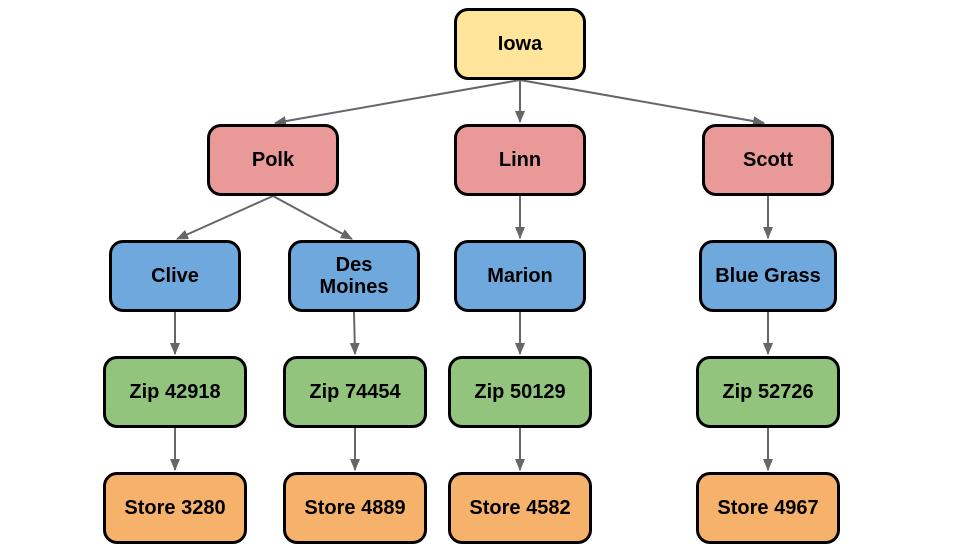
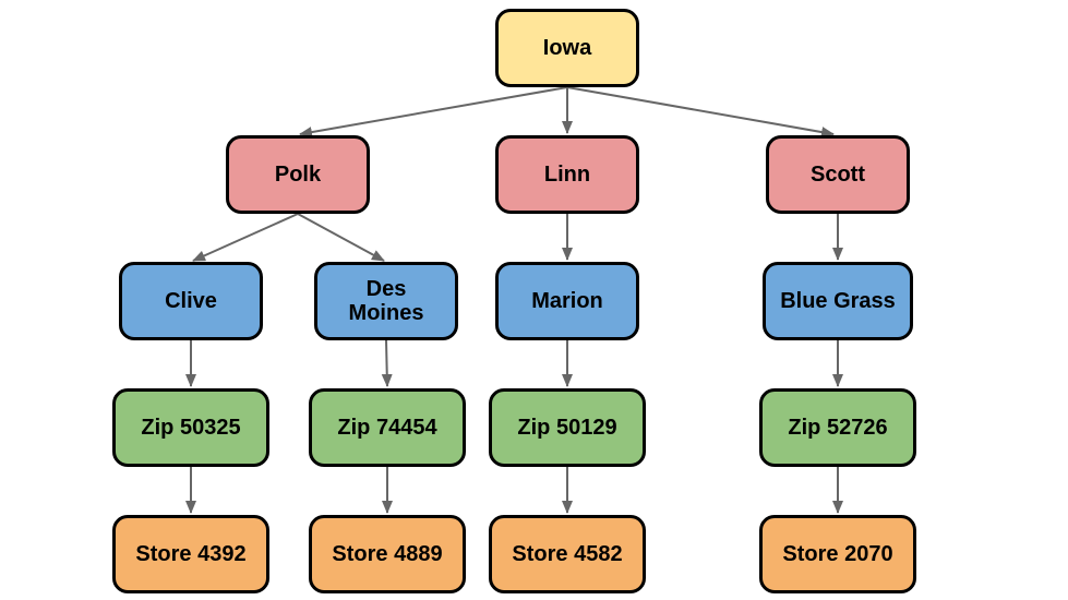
  Iowa
  Polk
  Linn
  Scott
  Clive
  Des Moines
  Marion
  Blue Grass
- Zip 42918
+ Zip 50325
  Zip 74454
  Zip 50129
  Zip 52726
- Store 3280
+ Store 4392
  Store 4889
  Store 4582
- Store 4967
+ Store 2070
